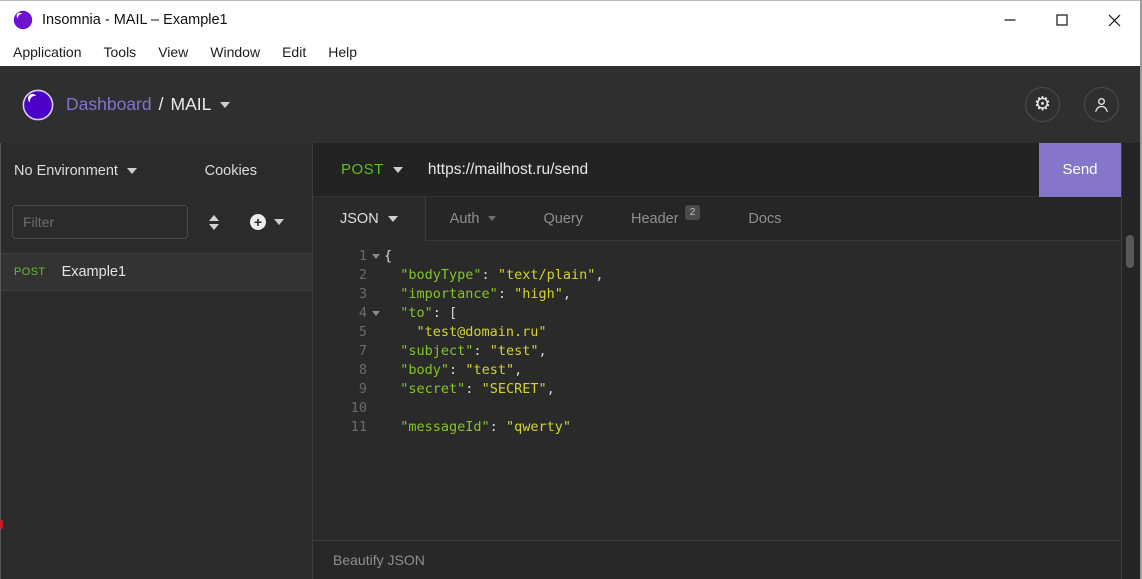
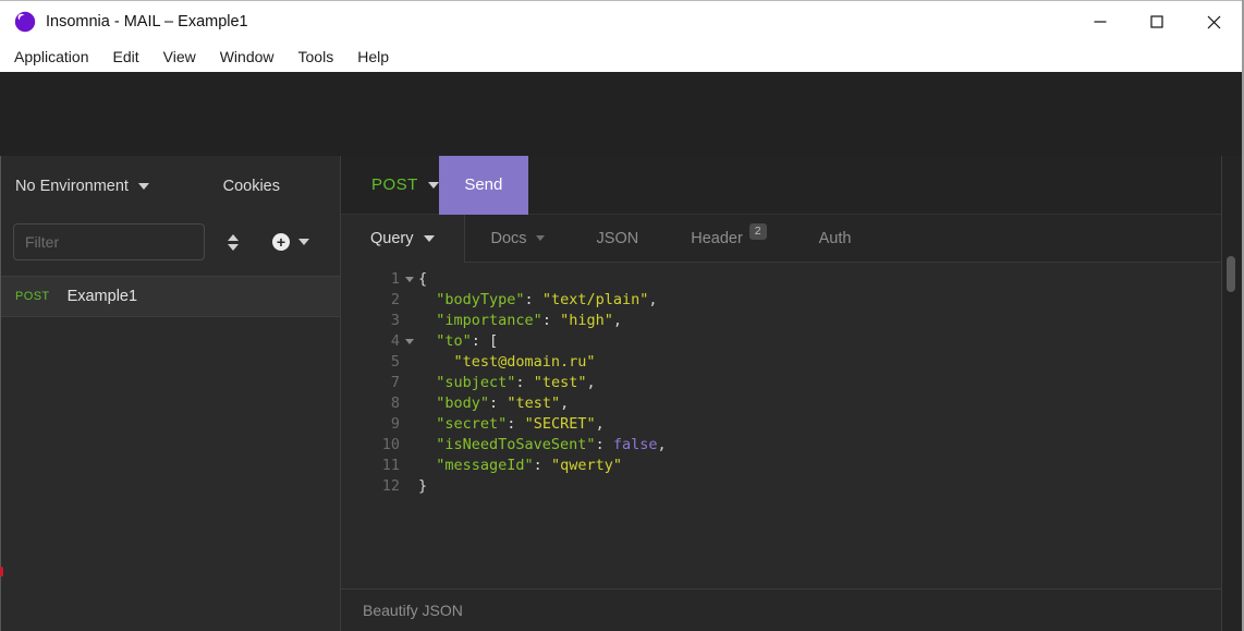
  Insomnia - MAIL – Example1
  Application
- Tools
+ Edit
  View
  Window
- Edit
+ Tools
  Help
- Dashboard
- /
- MAIL
- ⚙
  No Environment
  Cookies
  Filter
  +
  POST
  Example1
  POST
- https://mailhost.ru/send
  Send
- JSON
+ Query
- Auth
+ Docs
- Query
+ JSON
  Header
  2
- Docs
+ Auth
  1
  {
  2
  "bodyType": "text/plain",
  3
  "importance": "high",
  4
  "to": [
  5
  "test@domain.ru"
  7
  "subject": "test",
  8
  "body": "test",
  9
  "secret": "SECRET",
  10
+ "isNeedToSaveSent": false,
  11
  "messageId": "qwerty"
+ 12
+ }
  Beautify JSON
